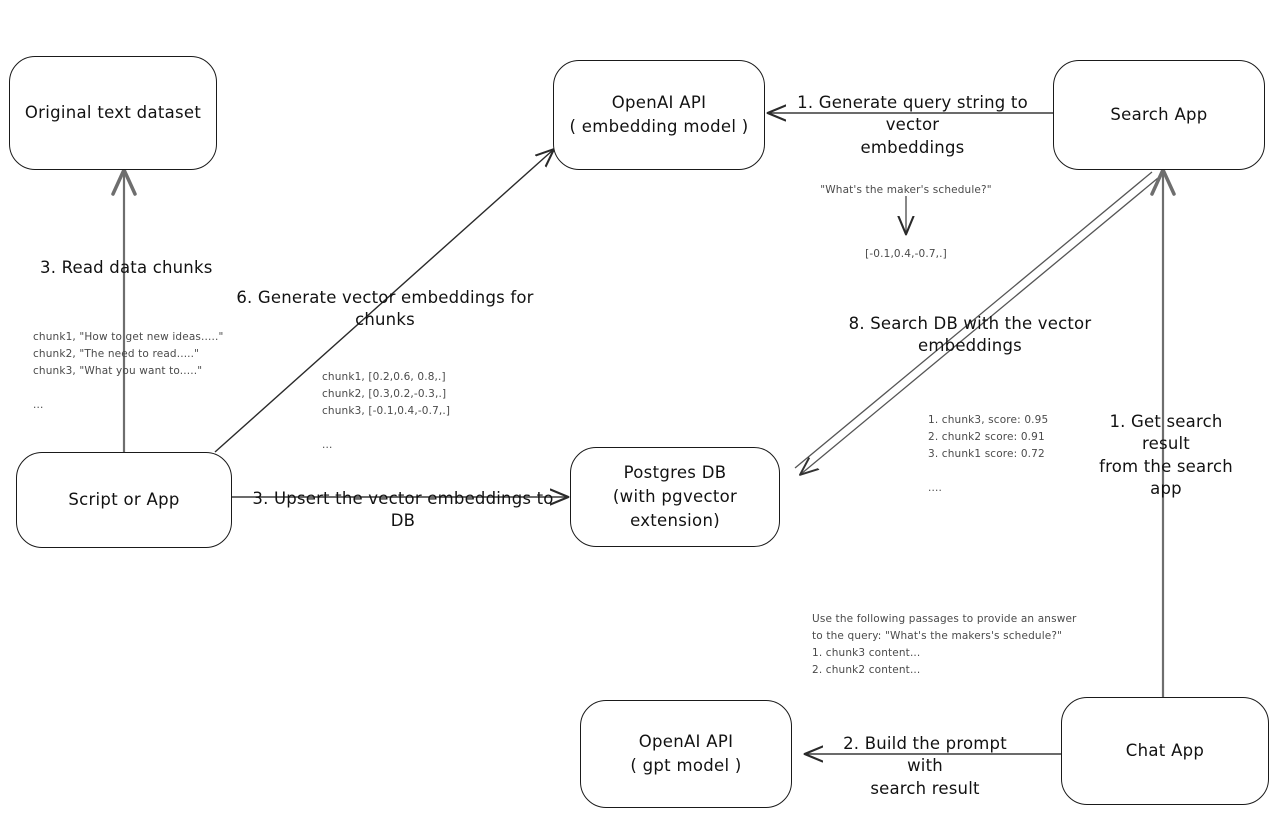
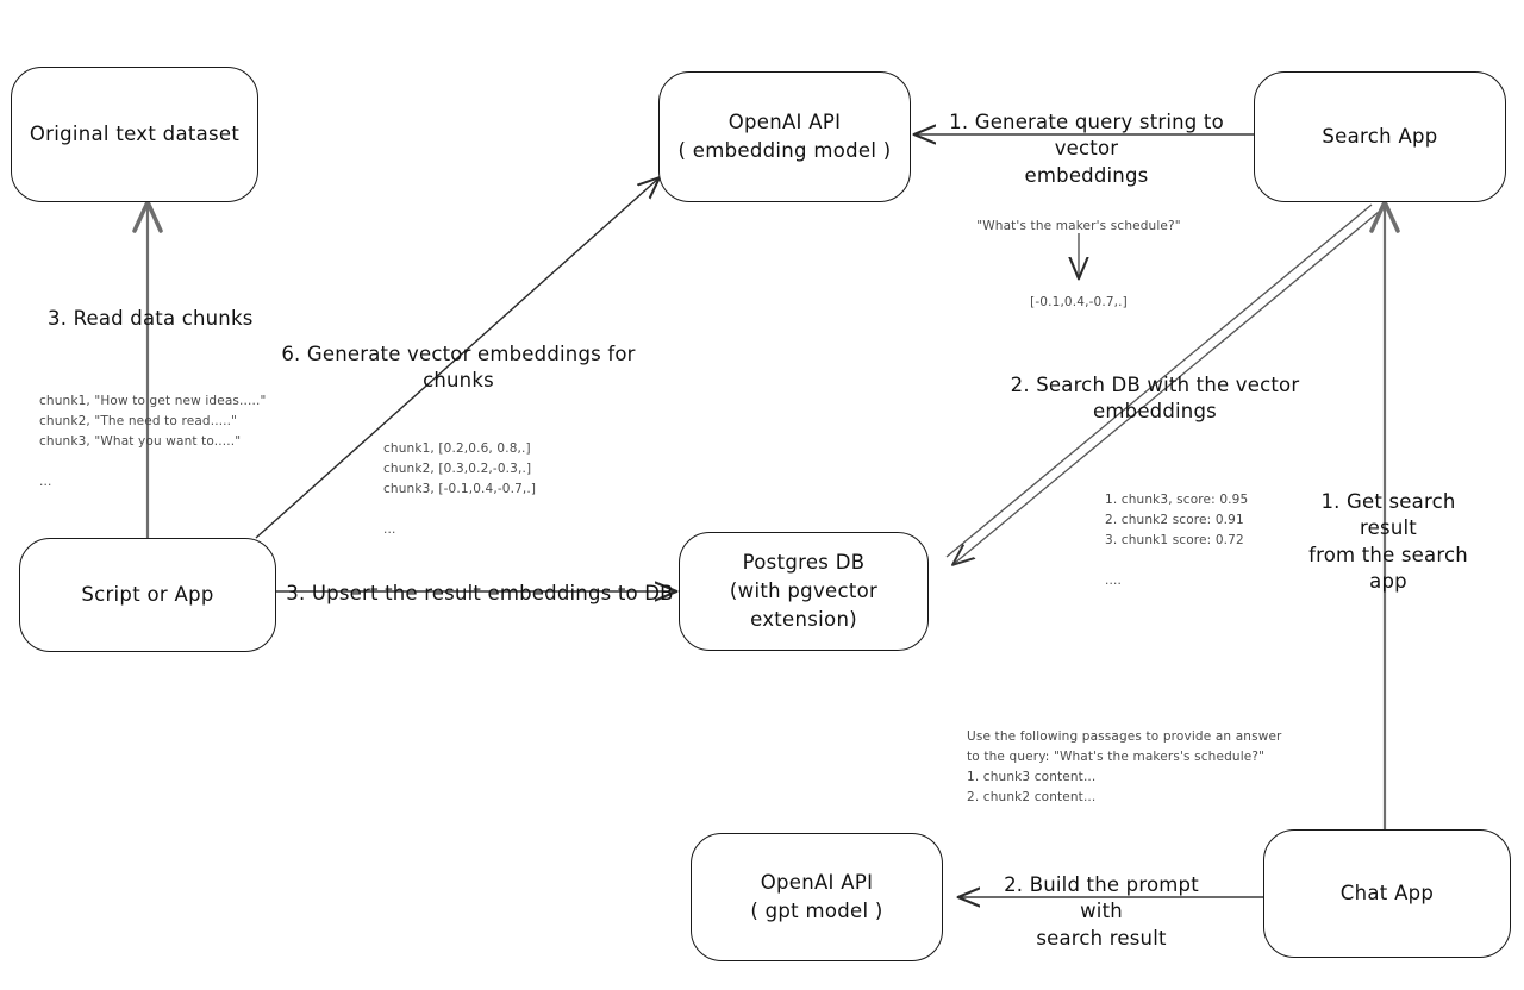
  Original text dataset
  Script or App
  OpenAI API
  ( embedding model )
  Postgres DB
  (with pgvector extension)
  Search App
  Chat App
  OpenAI API
  ( gpt model )
  3. Read data chunks
  6. Generate vector embeddings for chunks
- 3. Upsert the vector embeddings to DB
+ 3. Upsert the result embeddings to DB
  1. Generate query string to vector
  embeddings
- 8. Search DB with the vector embeddings
+ 2. Search DB with the vector embeddings
  1. Get search result
  from the search app
  2. Build the prompt with
  search result
  chunk1, "How to get new ideas....."
  chunk2, "The need to read....."
  chunk3, "What you want to....."
  ...
  chunk1, [0.2,0.6, 0.8,.]
  chunk2, [0.3,0.2,-0.3,.]
  chunk3, [-0.1,0.4,-0.7,.]
  ...
  "What's the maker's schedule?"
  [-0.1,0.4,-0.7,.]
  1. chunk3, score: 0.95
  2. chunk2 score: 0.91
  3. chunk1 score: 0.72
  ....
  Use the following passages to provide an answer
  to the query: "What's the makers's schedule?"
  1. chunk3 content...
  2. chunk2 content...
